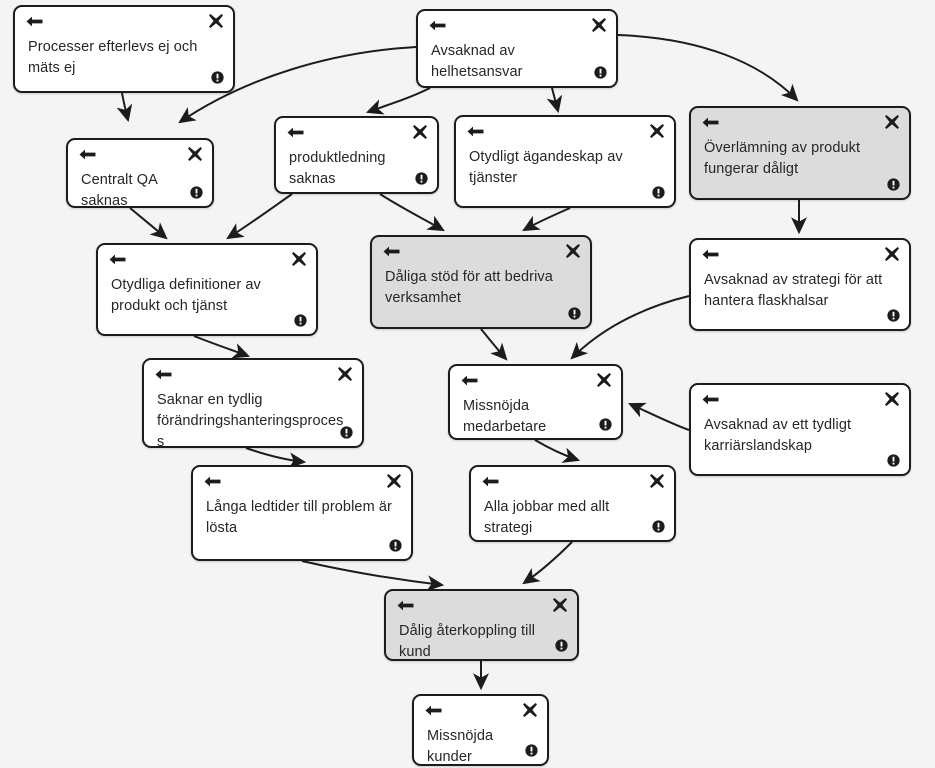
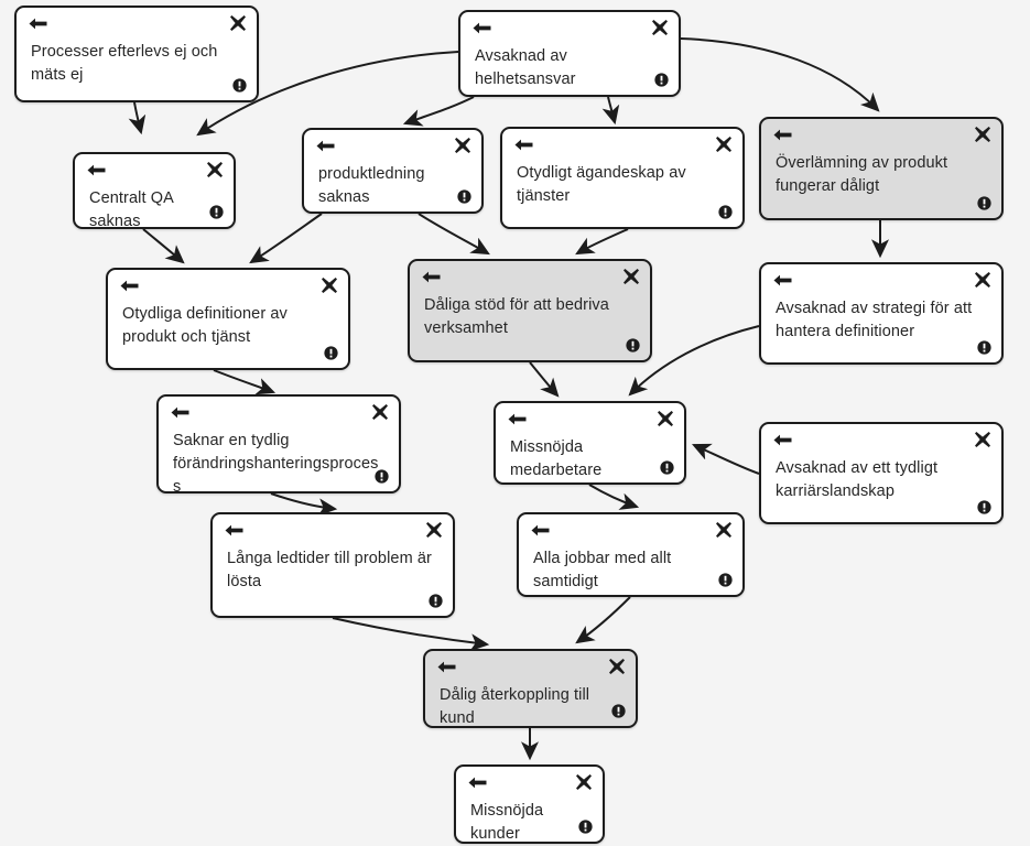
  Processer efterlevs ej och mäts ej
  Avsaknad av helhetsansvar
  Överlämning av produkt fungerar dåligt
  Centralt QA saknas
  produktledning saknas
  Otydligt ägandeskap av tjänster
  Otydliga definitioner av produkt och tjänst
  Dåliga stöd för att bedriva verksamhet
- Avsaknad av strategi för att hantera flaskhalsar
+ Avsaknad av strategi för att hantera definitioner
  Saknar en tydlig förändringshanteringsprocess
  Missnöjda medarbetare
  Avsaknad av ett tydligt karriärslandskap
  Långa ledtider till problem är lösta
- Alla jobbar med allt strategi
+ Alla jobbar med allt samtidigt
  Dålig återkoppling till kund
  Missnöjda kunder
